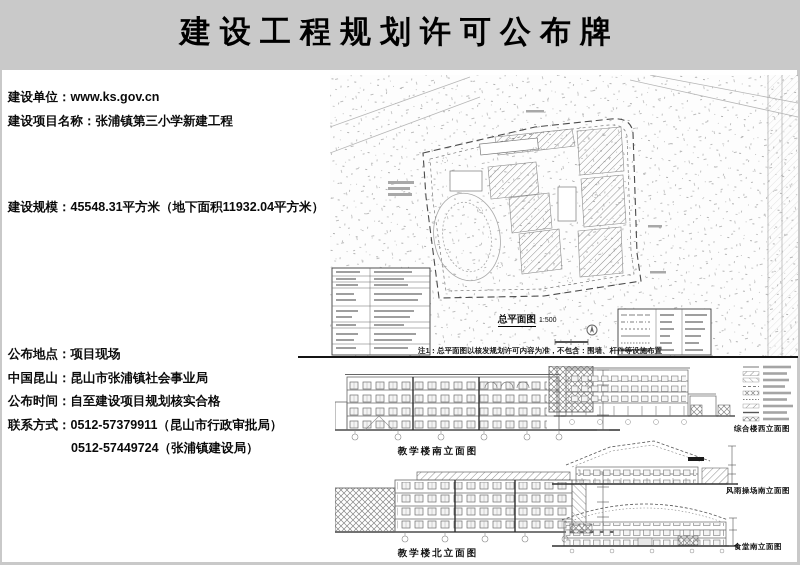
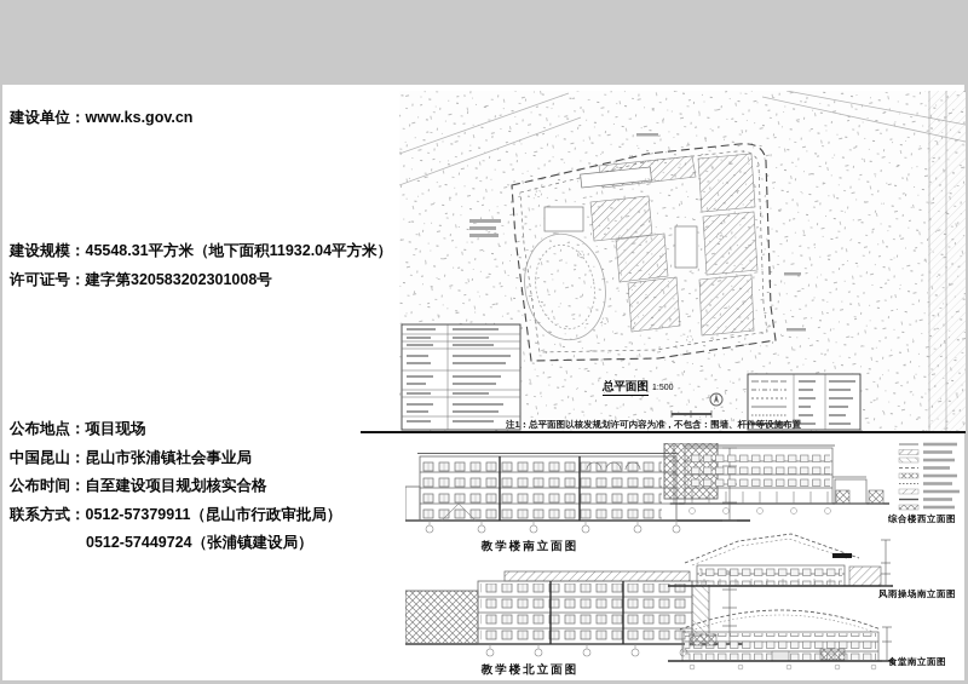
- 建设工程规划许可公布牌
  建设单位：www.ks.gov.cn
- 建设项目名称：张浦镇第三小学新建工程
  建设规模：45548.31平方米（地下面积11932.04平方米）
+ 许可证号：建字第320583202301008号
  公布地点：项目现场
  中国昆山：昆山市张浦镇社会事业局
  公布时间：自至建设项目规划核实合格
  联系方式：0512-57379911（昆山市行政审批局）
  0512-57449724（张浦镇建设局）
  注1：总平面图以核发规划许可内容为准，不包含：围墙、杆件等设施布置
  教学楼南立面图
  教学楼北立面图
  综合楼西立面图
  风雨操场南立面图
  食堂南立面图
